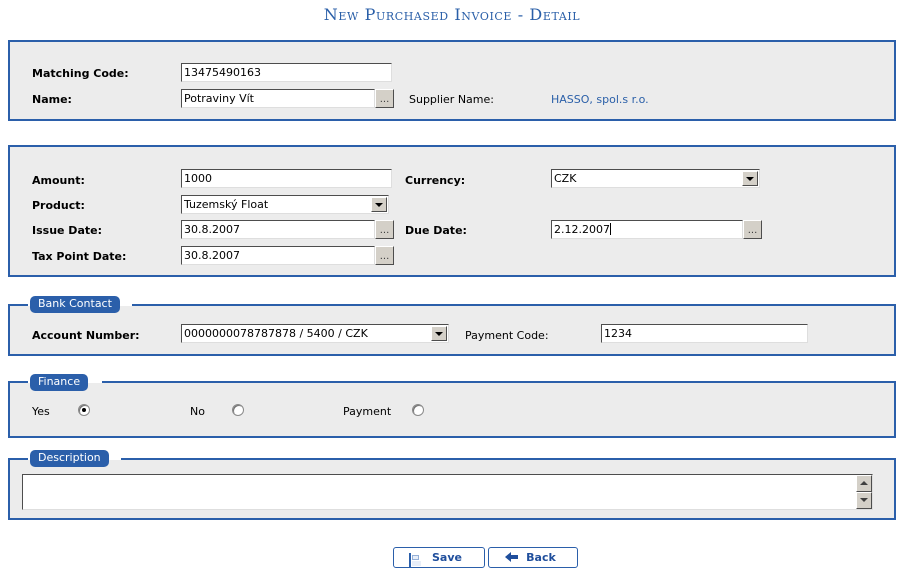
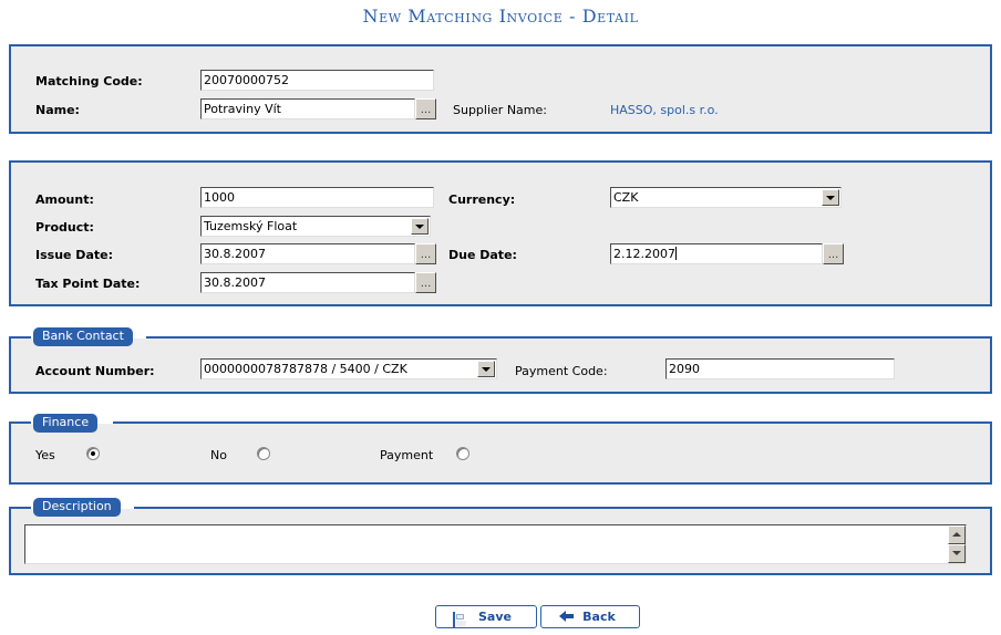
- New Purchased Invoice - Detail
+ New Matching Invoice - Detail
  Matching Code:
- 13475490163
+ 20070000752
  Name:
  Potraviny Vít
  ...
  Supplier Name:
  HASSO, spol.s r.o.
  Amount:
  1000
  Currency:
  CZK
  Product:
  Tuzemský Float
  Issue Date:
  30.8.2007
  ...
  Due Date:
  2.12.2007
  ...
  Tax Point Date:
  30.8.2007
  ...
  Bank Contact
  Account Number:
  0000000078787878 / 5400 / CZK
  Payment Code:
- 1234
+ 2090
  Finance
  Yes
  No
  Payment
  Description
  Save
  Back
